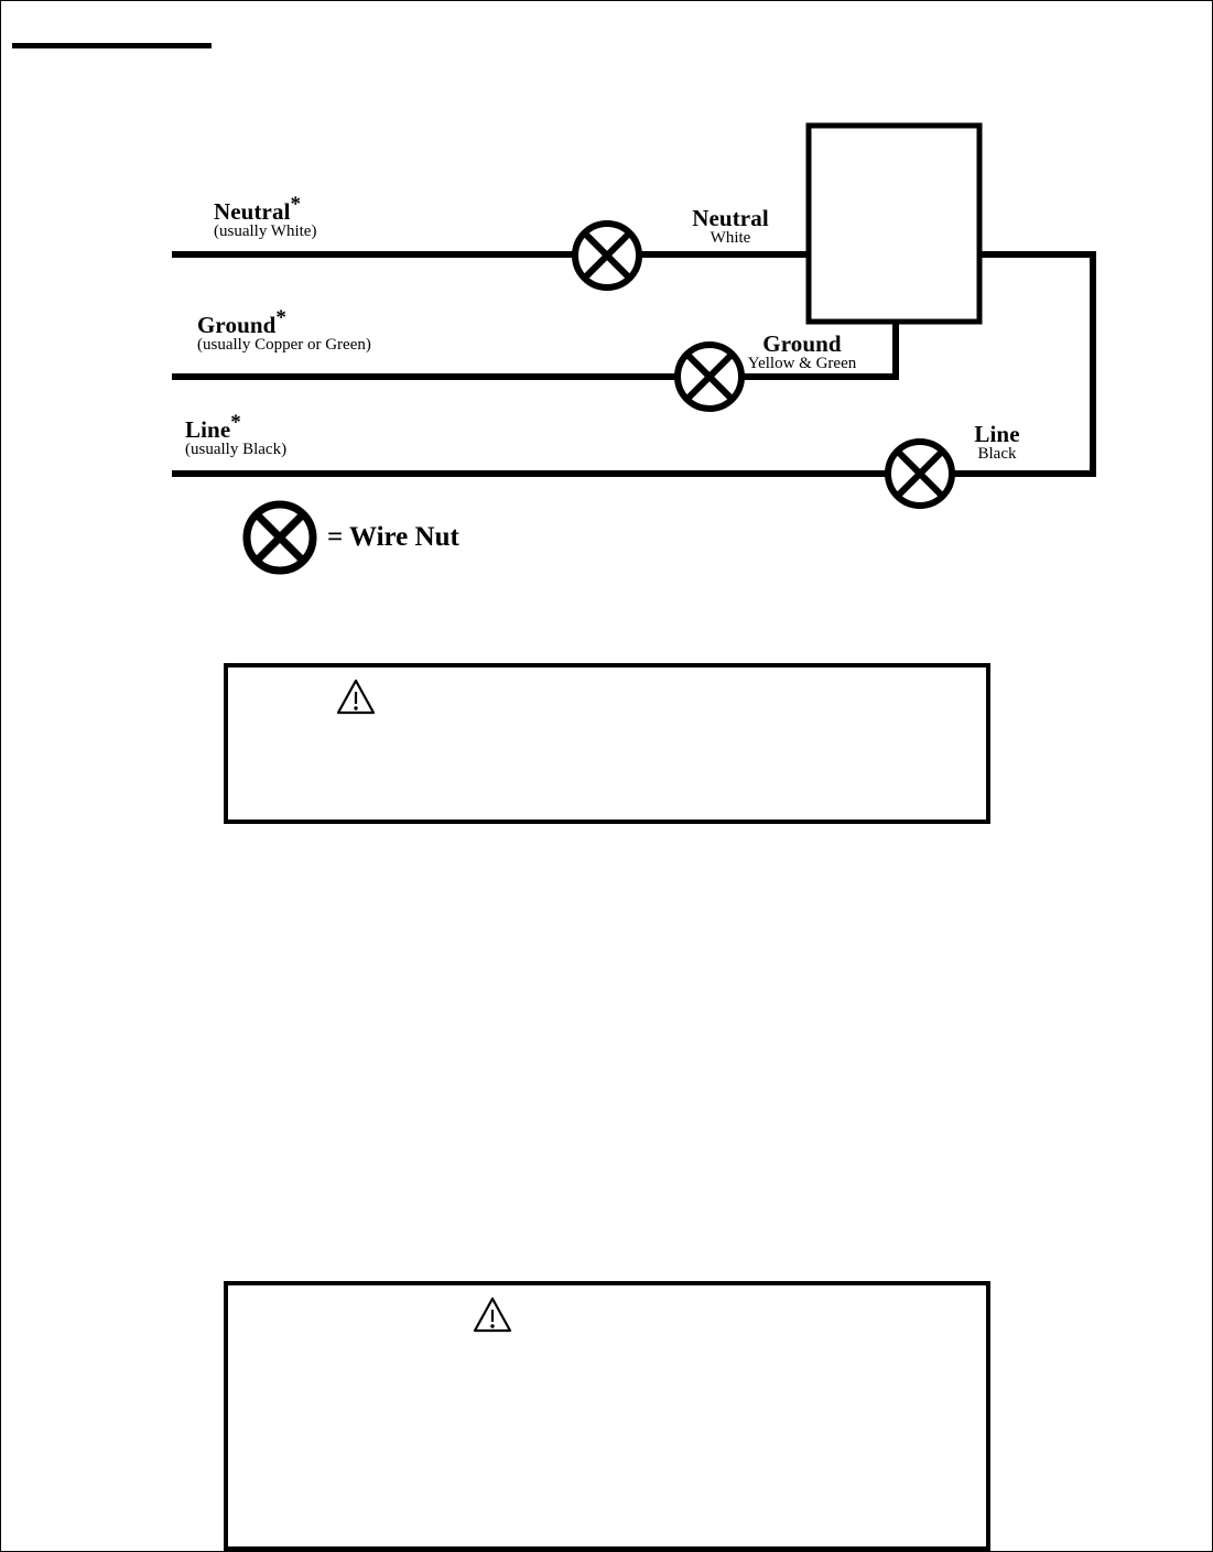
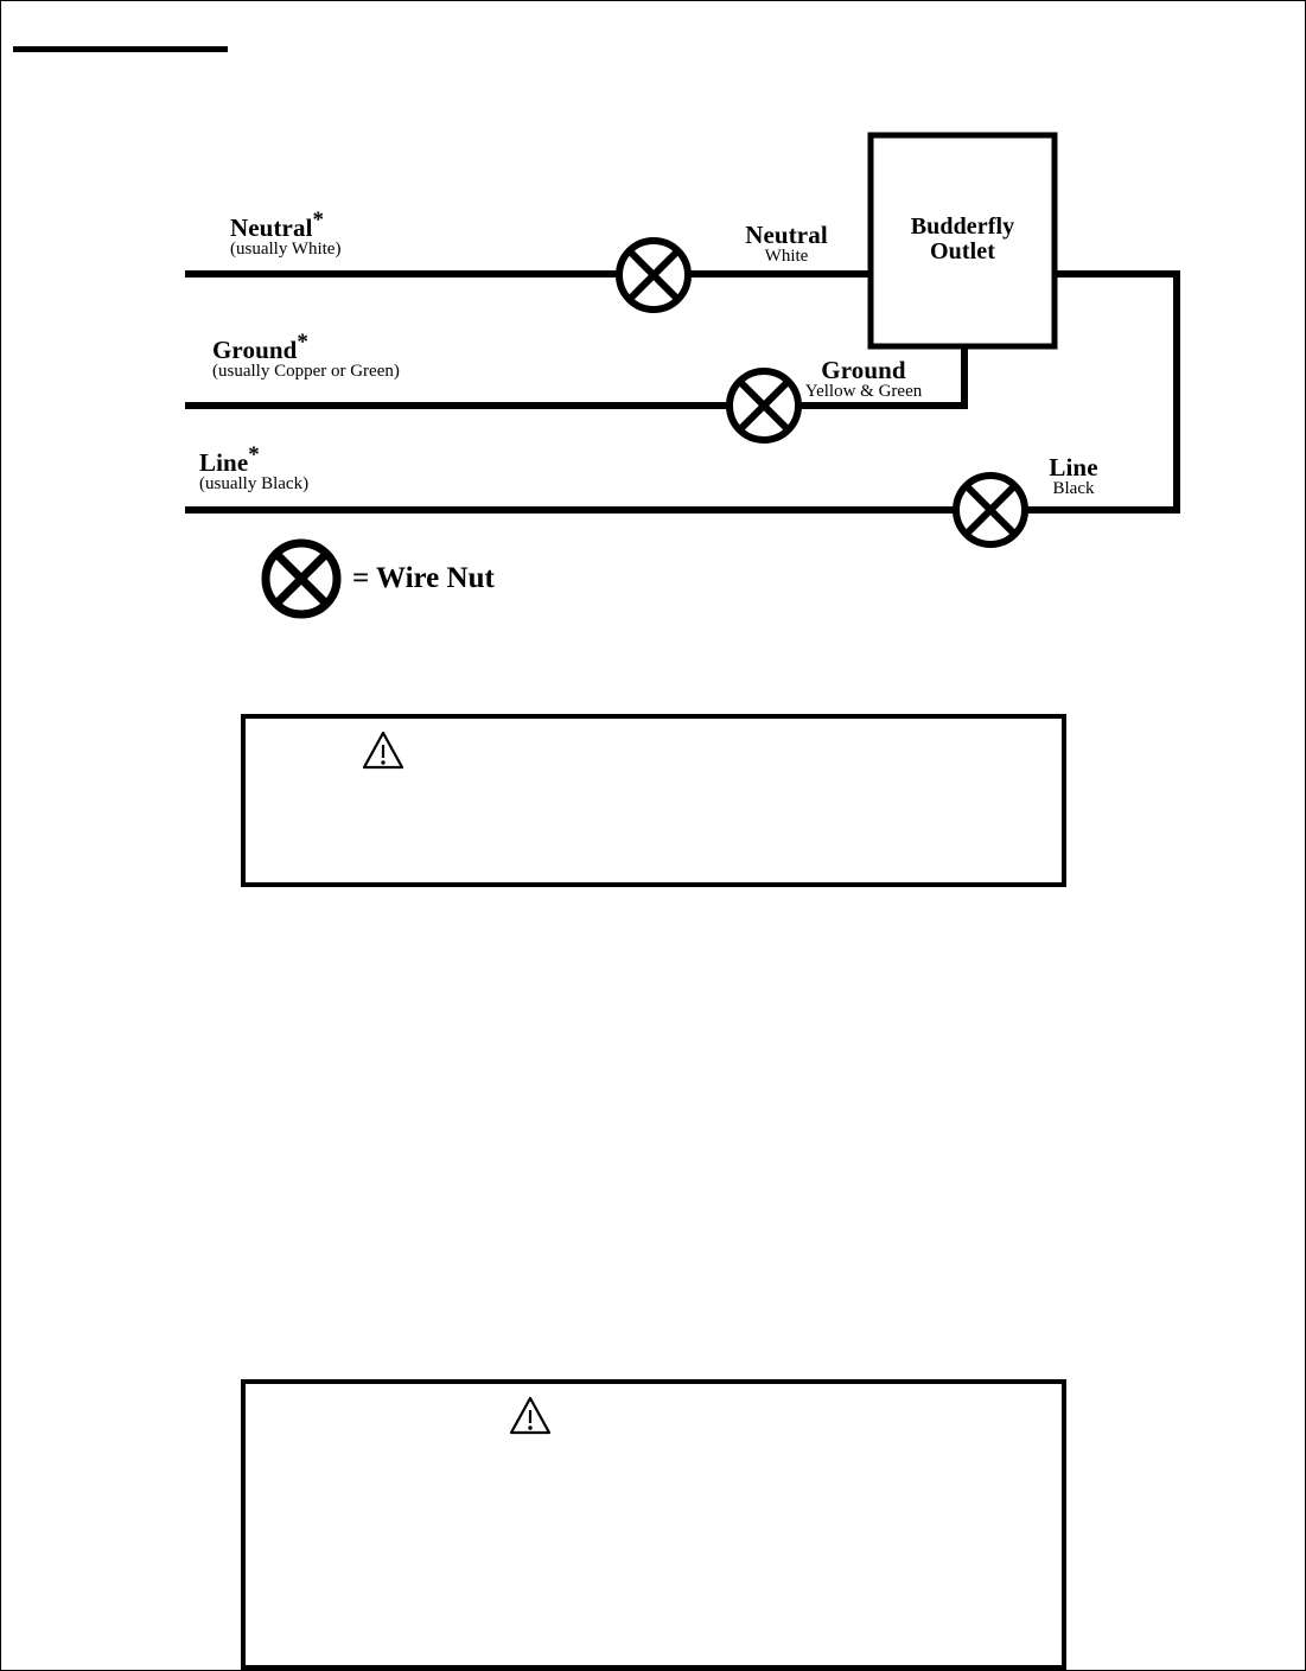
  Neutral*
  (usually White)
  Ground*
  (usually Copper or Green)
  Line*
  (usually Black)
  Neutral
  White
  Ground
  Yellow & Green
  Line
  Black
+ Budderfly
+ Outlet
  = Wire Nut
